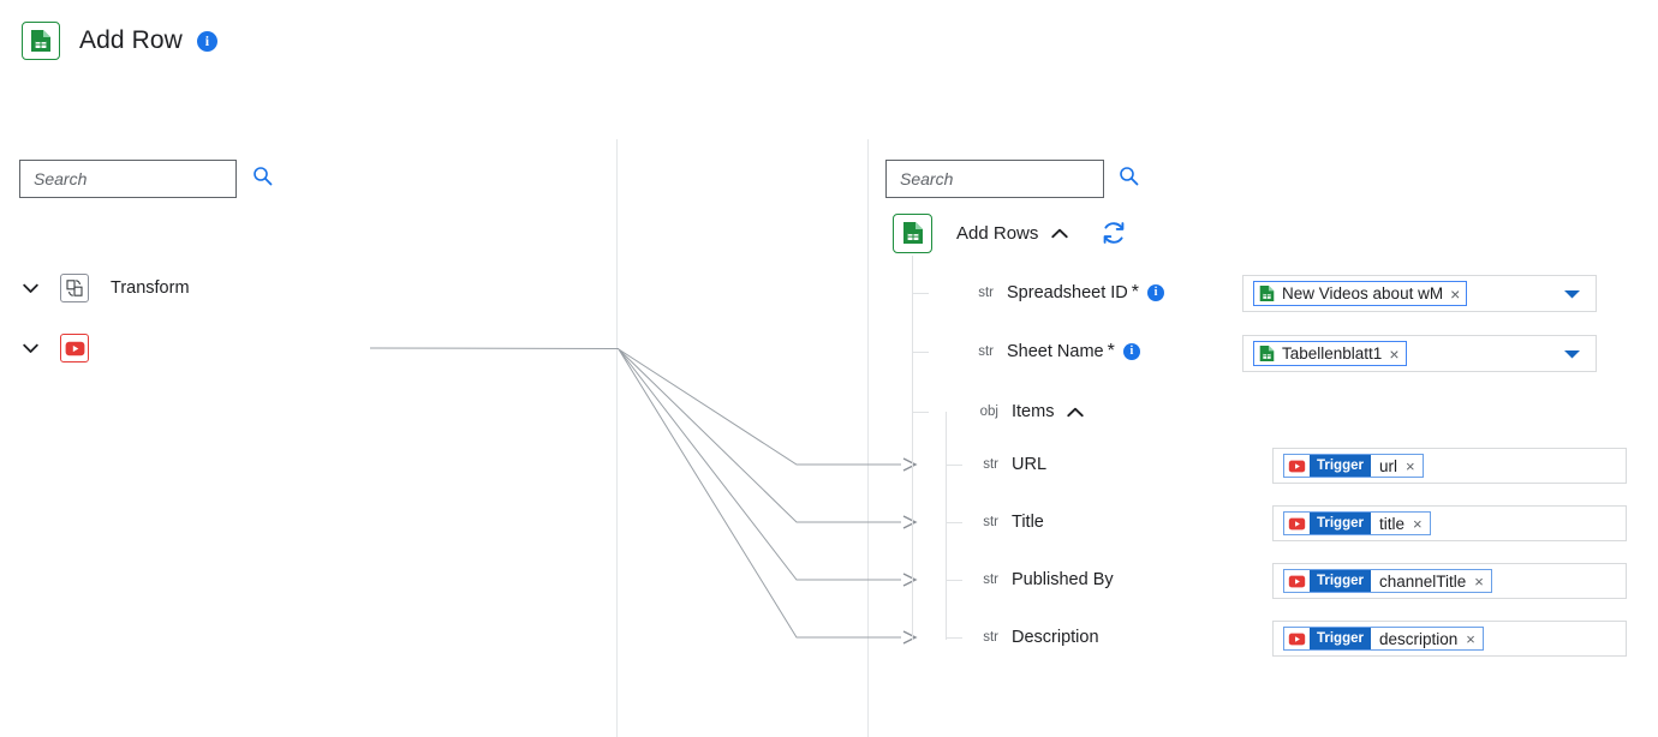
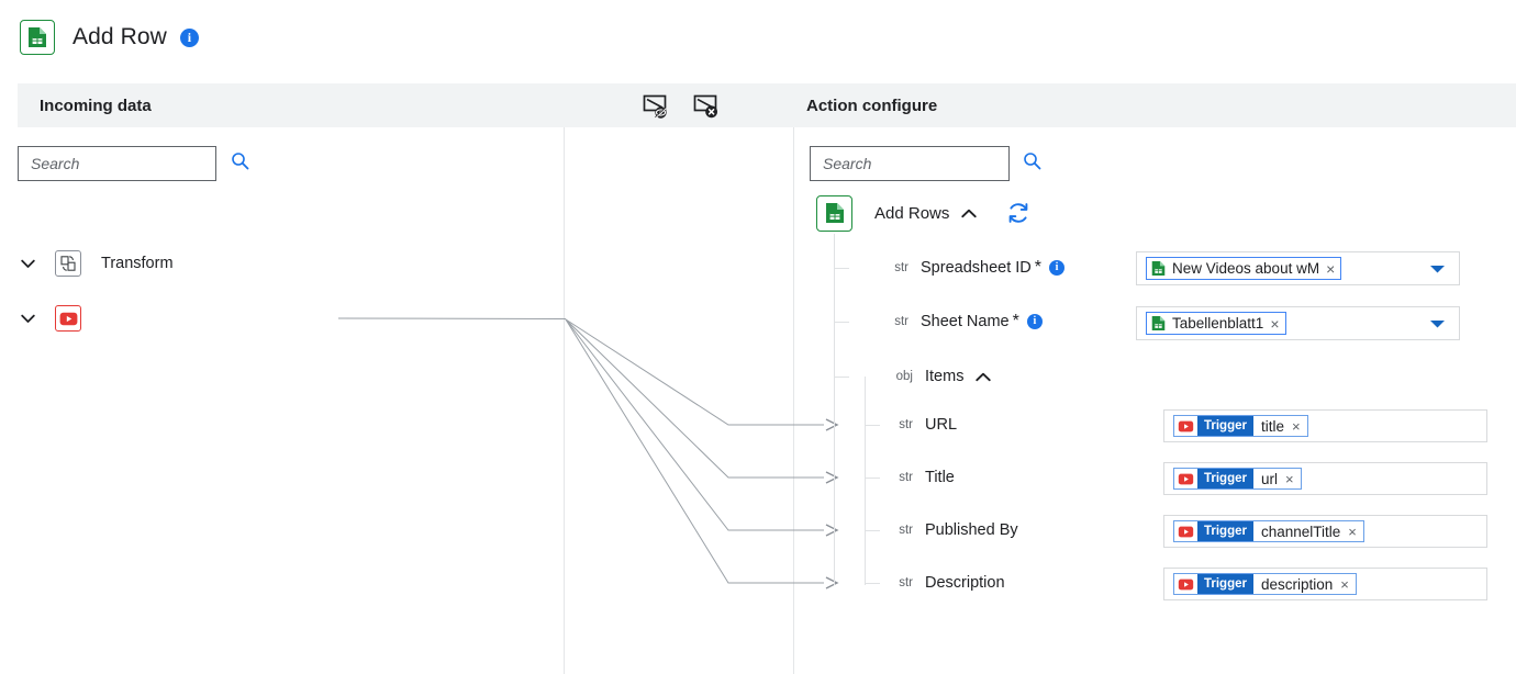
  Add Row
  i
+ Incoming data
+ Action configure
  Search
  Transform
  Search
  Add Rows
  str
  Spreadsheet ID
  *
  i
  New Videos about wM
  ×
  str
  Sheet Name
  *
  i
  Tabellenblatt1
  ×
  obj
  Items
  str
  URL
  Trigger
- url
+ title
  ×
  str
  Title
  Trigger
- title
+ url
  ×
  str
  Published By
  Trigger
  channelTitle
  ×
  str
  Description
  Trigger
  description
  ×
